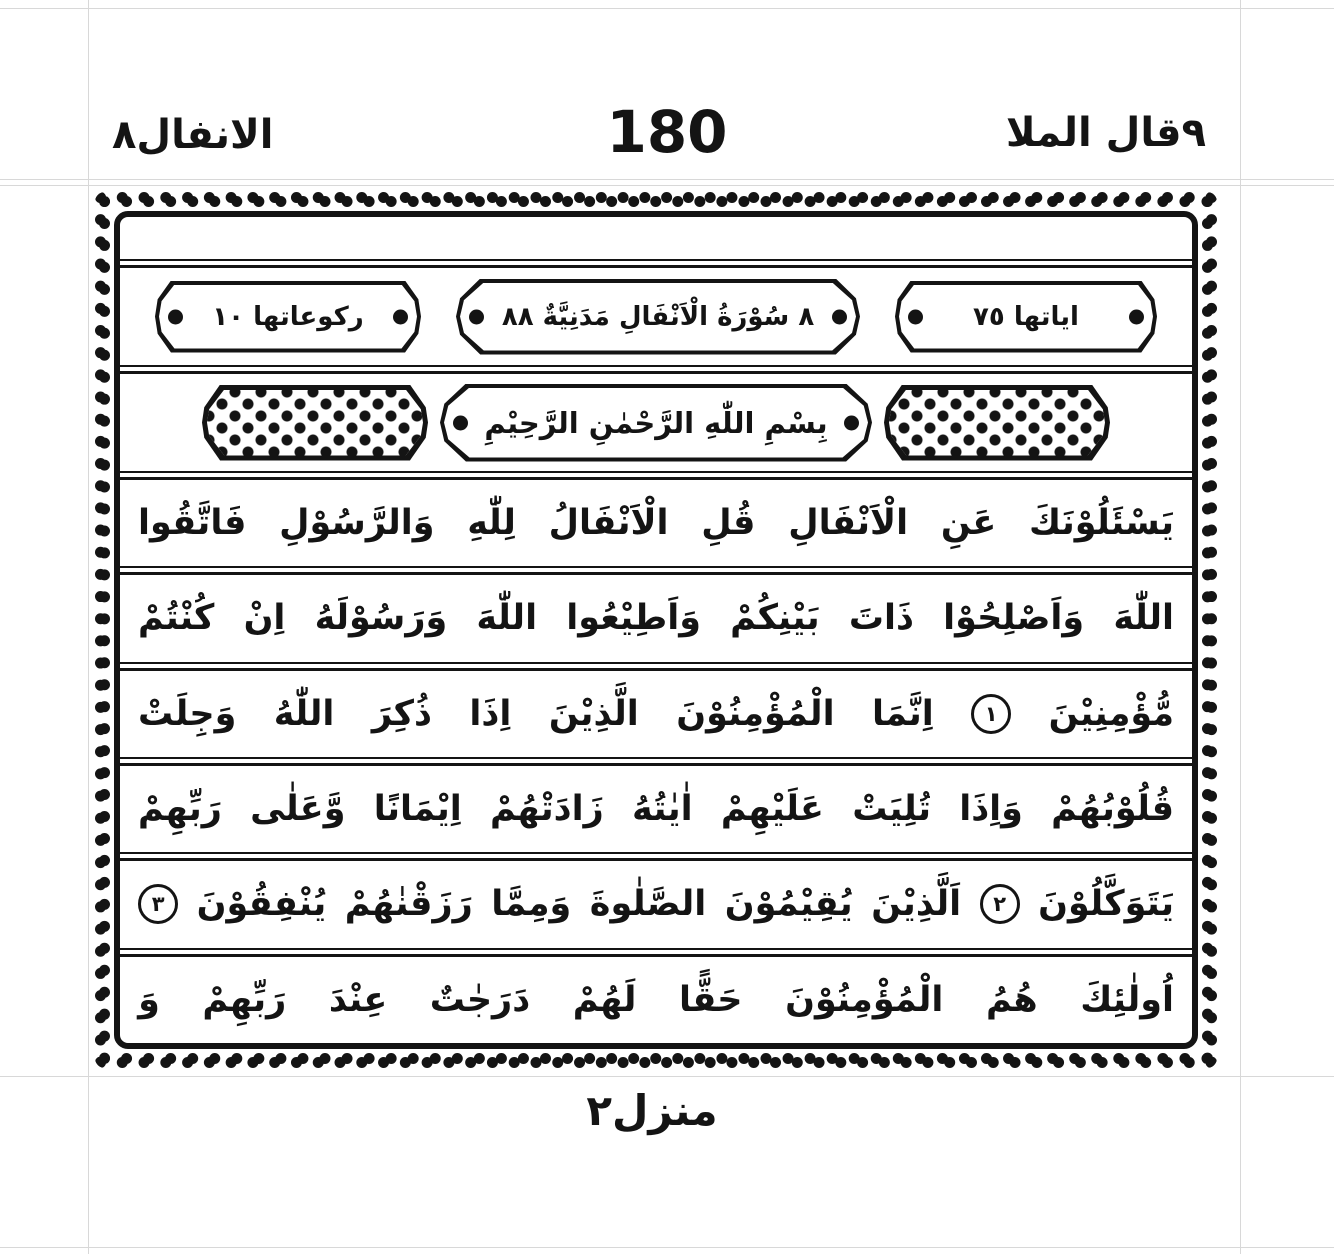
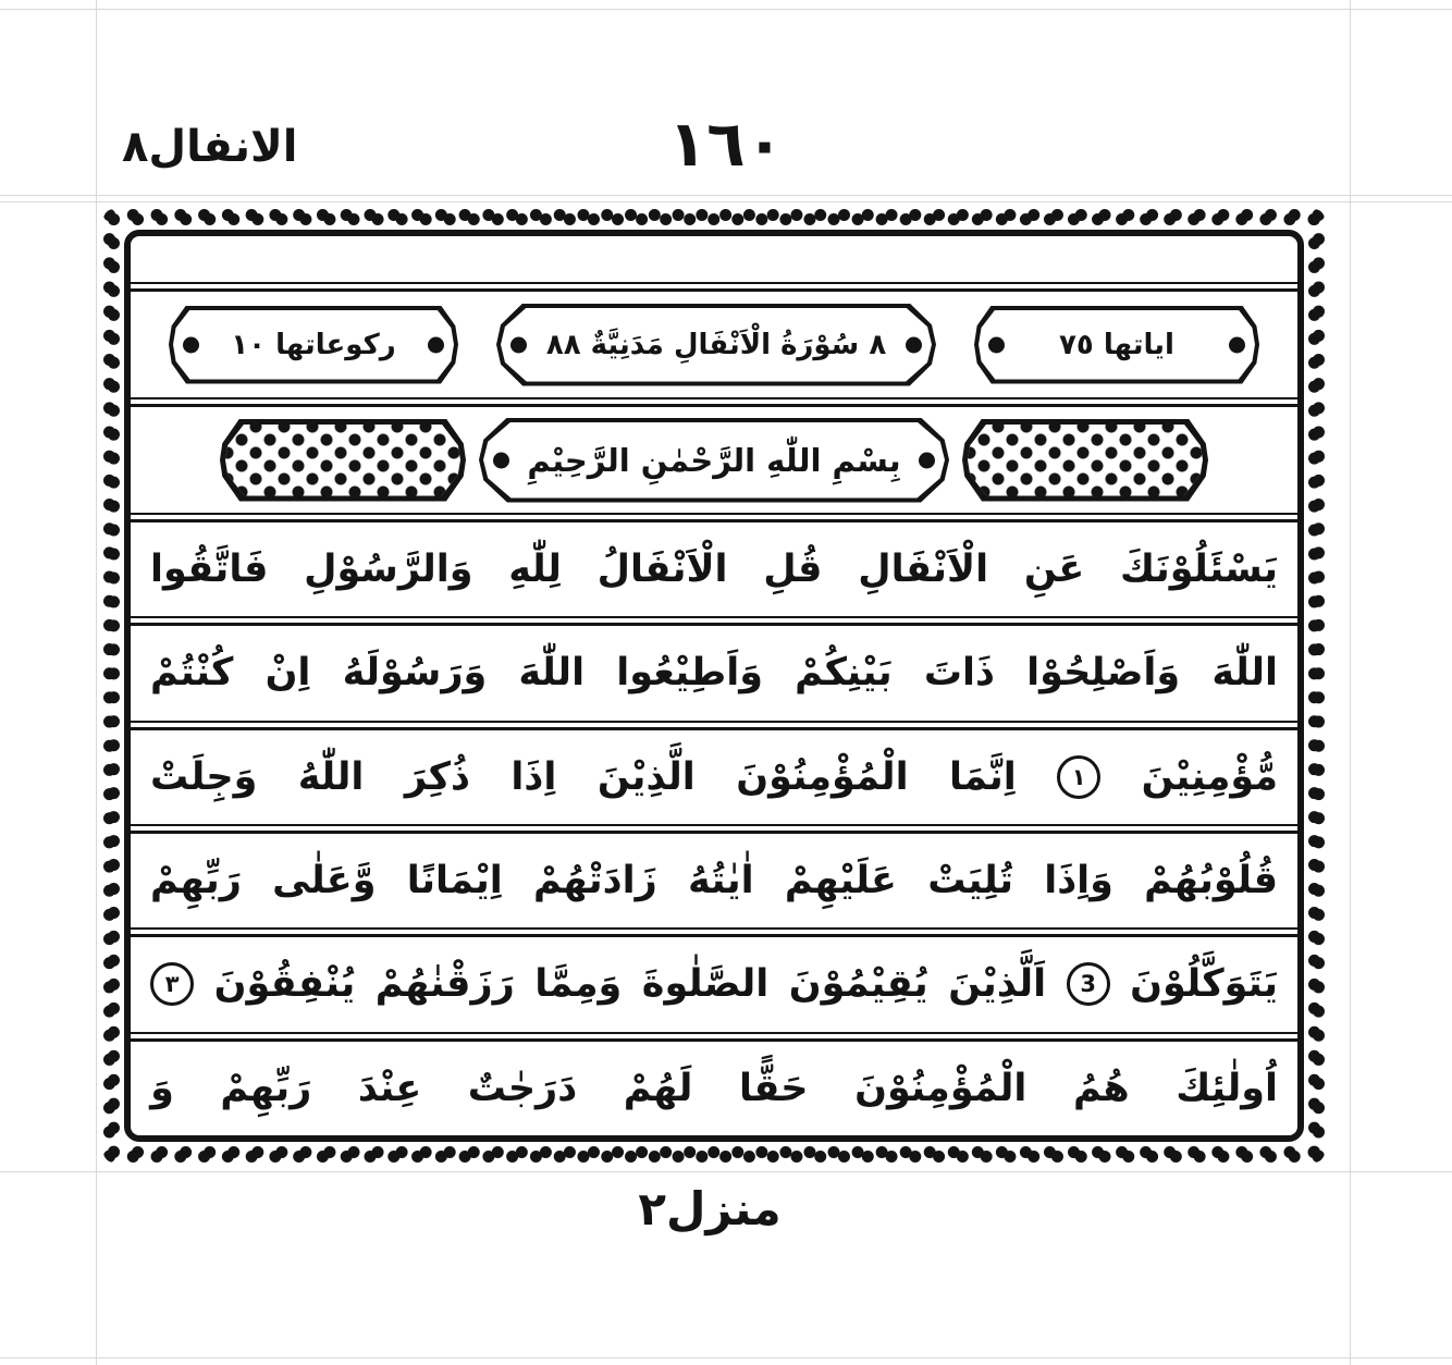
- ٩قال الملا
- 180
+ ١٦٠
  الانفال٨
  اياتها ٧٥
  ٨ سُوْرَةُ الْاَنْفَالِ مَدَنِيَّةٌ ٨٨
  ركوعاتها ١٠
  بِسْمِ اللّٰهِ الرَّحْمٰنِ الرَّحِيْمِ
  يَسْئَلُوْنَكَ
  عَنِ
  الْاَنْفَالِ
  قُلِ
  الْاَنْفَالُ
  لِلّٰهِ
  وَالرَّسُوْلِ
  فَاتَّقُوا
  اللّٰهَ
  وَاَصْلِحُوْا
  ذَاتَ
  بَيْنِكُمْ
  وَاَطِيْعُوا
  اللّٰهَ
  وَرَسُوْلَهُ
  اِنْ
  كُنْتُمْ
  مُّؤْمِنِيْنَ
  ١
  اِنَّمَا
  الْمُؤْمِنُوْنَ
  الَّذِيْنَ
  اِذَا
  ذُكِرَ
  اللّٰهُ
  وَجِلَتْ
  قُلُوْبُهُمْ
  وَاِذَا
  تُلِيَتْ
  عَلَيْهِمْ
  اٰيٰتُهُ
  زَادَتْهُمْ
  اِيْمَانًا
  وَّعَلٰى
  رَبِّهِمْ
  يَتَوَكَّلُوْنَ
- ٢
+ 3
  اَلَّذِيْنَ
  يُقِيْمُوْنَ
  الصَّلٰوةَ
  وَمِمَّا
  رَزَقْنٰهُمْ
  يُنْفِقُوْنَ
  ٣
  اُولٰئِكَ
  هُمُ
  الْمُؤْمِنُوْنَ
  حَقًّا
  لَهُمْ
  دَرَجٰتٌ
  عِنْدَ
  رَبِّهِمْ
  وَ
  منزل٢
